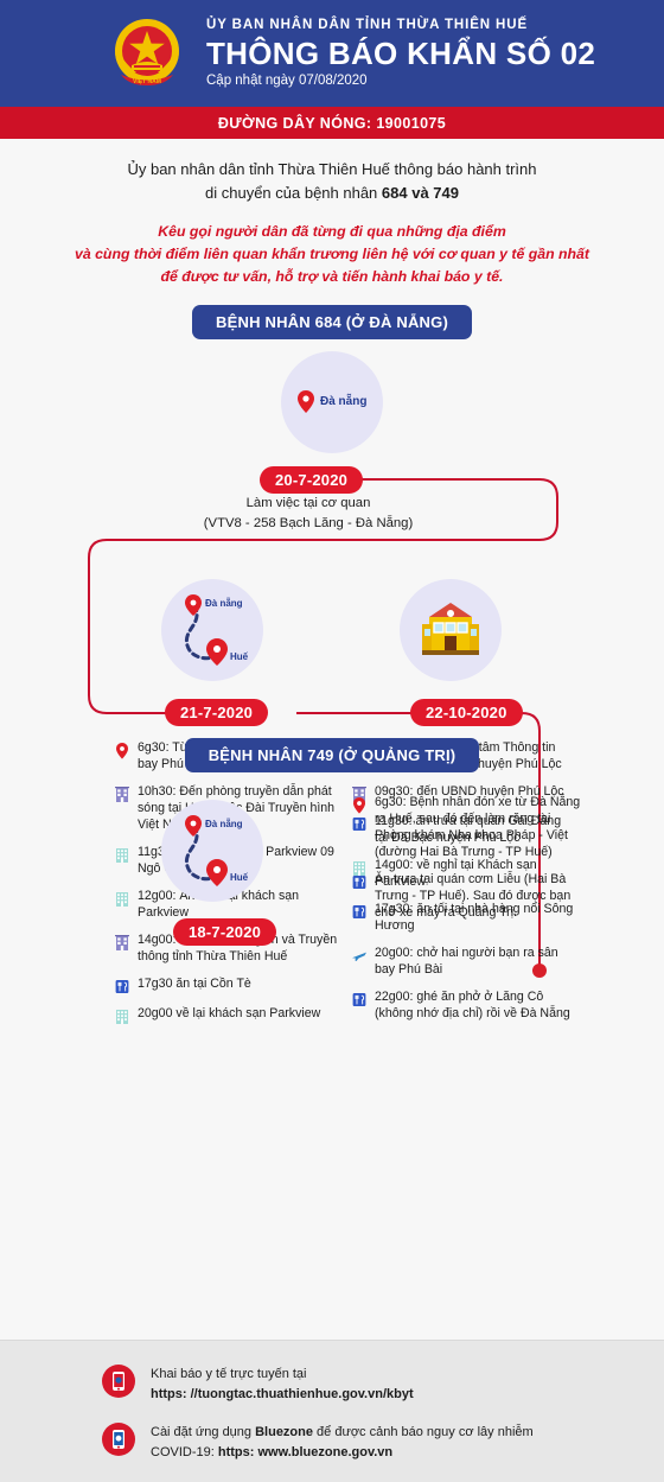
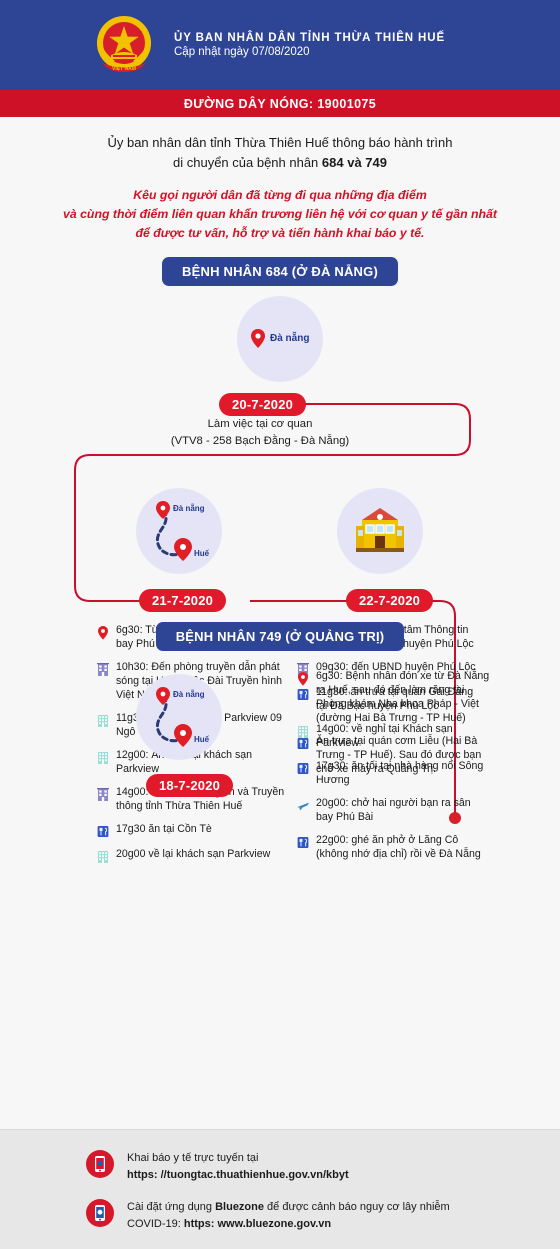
  ỦY BAN NHÂN DÂN TỈNH THỪA THIÊN HUẾ
- THÔNG BÁO KHẨN SỐ 02
  Cập nhật ngày 07/08/2020
  ĐƯỜNG DÂY NÓNG: 19001075
  Ủy ban nhân dân tỉnh Thừa Thiên Huế thông báo hành trình
  di chuyển của bệnh nhân 684 và 749
  Kêu gọi người dân đã từng đi qua những địa điểm
  và cùng thời điểm liên quan khẩn trương liên hệ với cơ quan y tế gần nhất
  để được tư vấn, hỗ trợ và tiến hành khai báo y tế.
  BỆNH NHÂN 684 (Ở ĐÀ NẴNG)
  Đà nẵng
  20-7-2020
  Làm việc tại cơ quan
- (VTV8 - 258 Bạch Lăng - Đà Nẵng)
+ (VTV8 - 258 Bạch Đằng - Đà Nẵng)
  Đà nẵng
  Huế
  21-7-2020
- 22-10-2020
+ 22-7-2020
  10h30: Đến phòng truyền dẫn phát sóng tại Đài Truyền hình Việt
  12g00: Ăi khách sạn Parkview
  14g00n và Truyền thông tỉnh Thừa Thiên Huế
  17g30 ăn tại Cồn Tè
  20g00 về lại khách sạn Parkview
  09g30: đến UBND huyện Phú Lộc
  11g30: ăn trưa tại quán Gái Đằng tại Đá Bạc huyện Phú Lộc
  14g00: về nghỉ tại Khách sạn Parkview
  17g30: ăn tối tại nhà hàng nổi Sông Hương
  20g00: chở hai người bạn ra sân bay Phú Bài
  22g00: ghé ăn phở ở Lăng Cô (không nhớ địa chỉ) rồi về Đà Nẵng
  BỆNH NHÂN 749 (Ở QUẢNG TRỊ)
  Đà nẵng
  Huế
  18-7-2020
  6g30: Bệnh nhân đón xe từ Đà Nẵng ra Huế, sau đó đến làm răng tại Phòng khám Nha khoa Pháp - Việt (đường Hai Bà Trưng - TP Huế)
  Ăn trưa tại quán cơm Liễu (Hai Bà Trưng - TP Huế). Sau đó được bạn chở xe máy ra Quảng Trị.
  Khai báo y tế trực tuyến tại
  https: //tuongtac.thuathienhue.gov.vn/kbyt
  Cài đặt ứng dụng Bluezone để được cảnh báo nguy cơ lây nhiễm
  COVID-19: https: www.bluezone.gov.vn
